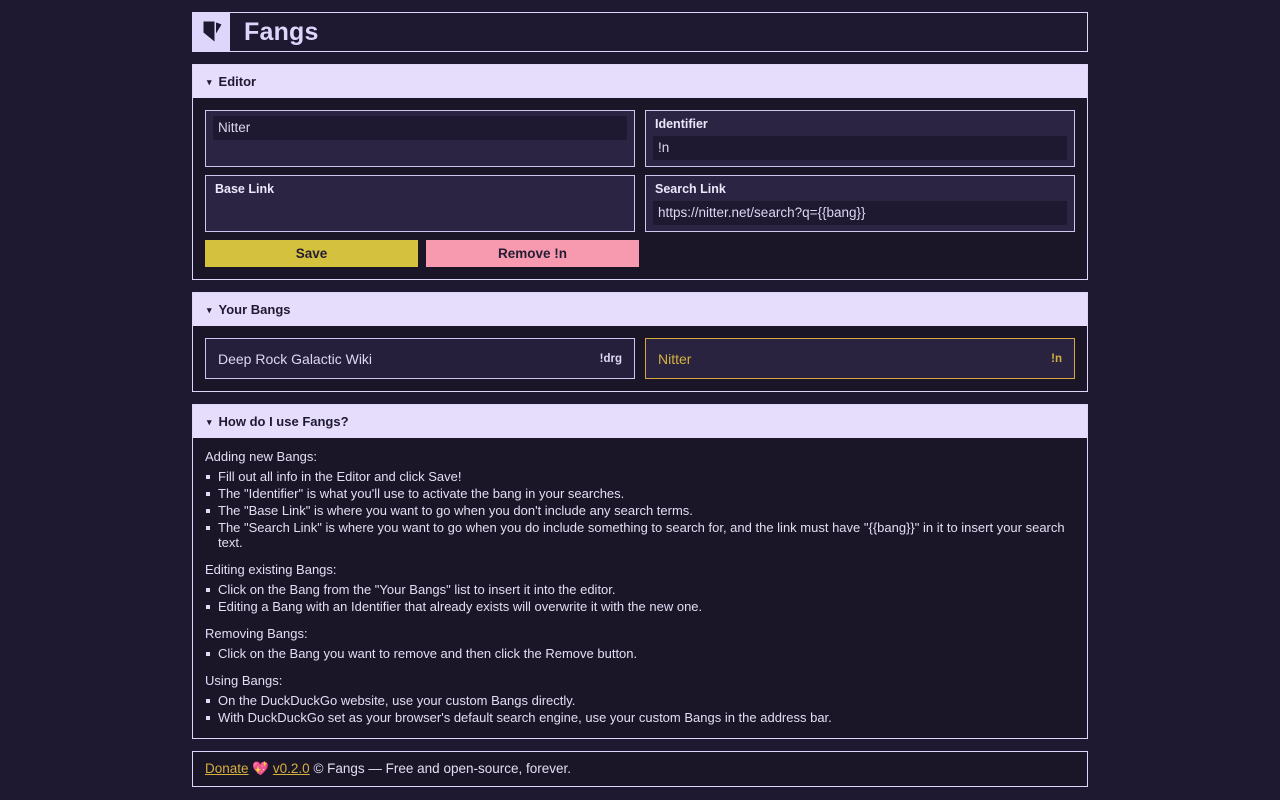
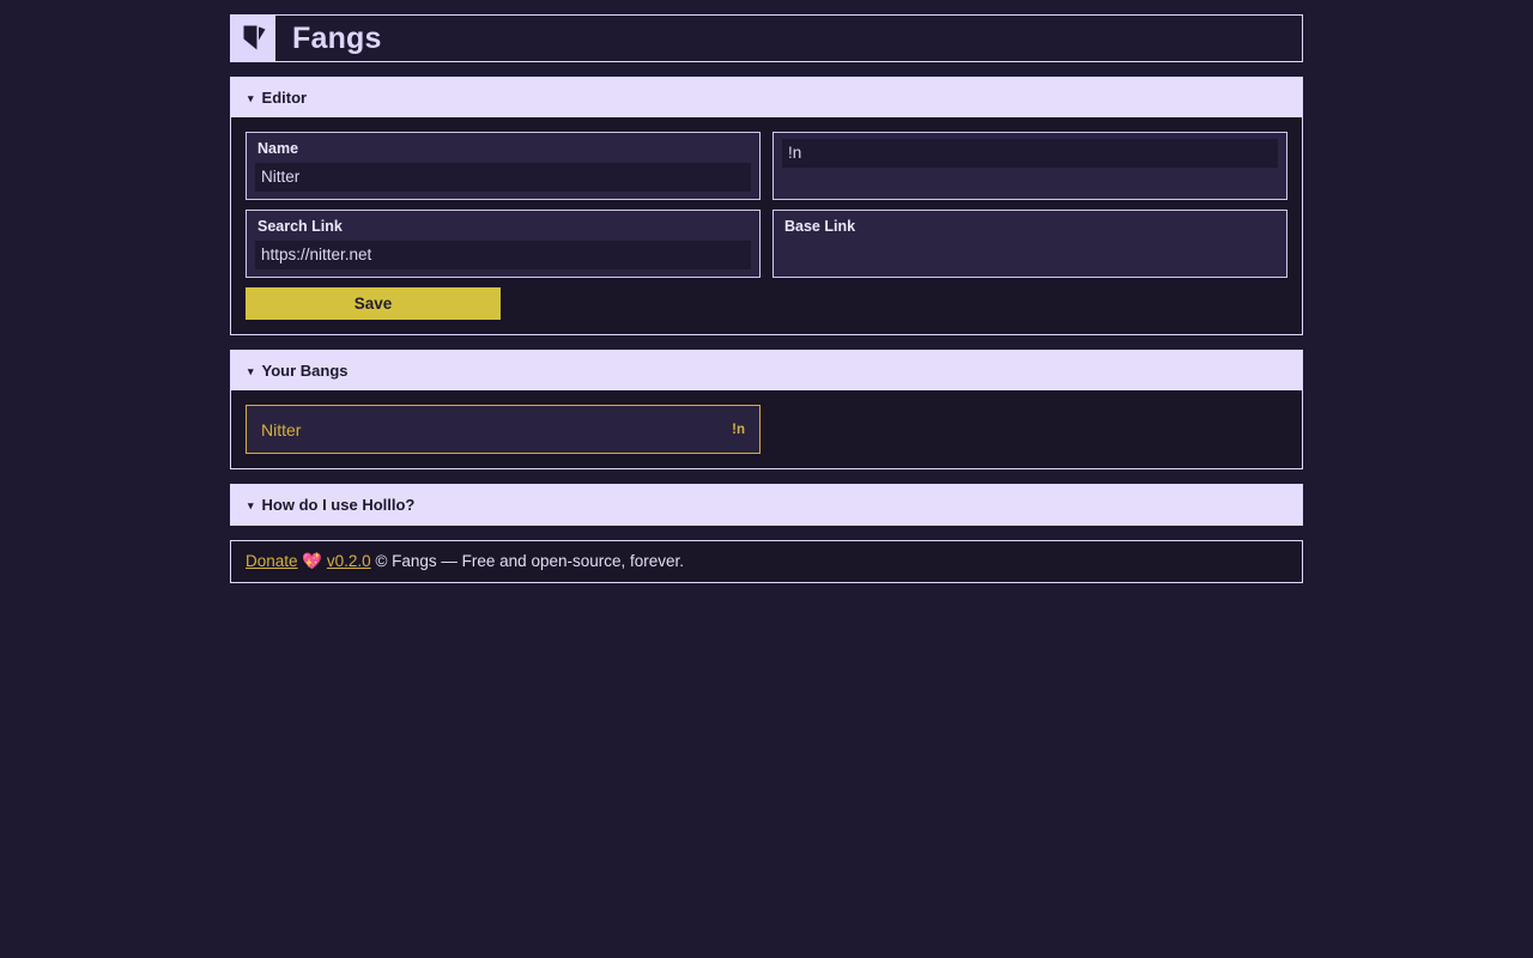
  Fangs
  ▾
  Editor
+ Name
  Nitter
- Identifier
  !n
- Base Link
+ Search Link
+ https://nitter.net
- Search Link
+ Base Link
- https://nitter.net/search?q={{bang}}
  Save
- Remove !n
  ▾
  Your Bangs
- Deep Rock Galactic Wiki
- !drg
  Nitter
  !n
  ▾
- How do I use Fangs?
+ How do I use Holllo?
- Adding new Bangs:
- Fill out all info in the Editor and click Save!
- The "Identifier" is what you'll use to activate the bang in your searches.
- The "Base Link" is where you want to go when you don't include any search terms.
- The "Search Link" is where you want to go when you do include something to search for, and the link must have "{{bang}}" in it to insert your search text.
- Editing existing Bangs:
- Click on the Bang from the "Your Bangs" list to insert it into the editor.
- Editing a Bang with an Identifier that already exists will overwrite it with the new one.
- Removing Bangs:
- Click on the Bang you want to remove and then click the Remove button.
- Using Bangs:
- On the DuckDuckGo website, use your custom Bangs directly.
- With DuckDuckGo set as your browser's default search engine, use your custom Bangs in the address bar.
  Donate 💖 v0.2.0 © Fangs — Free and open-source, forever.
